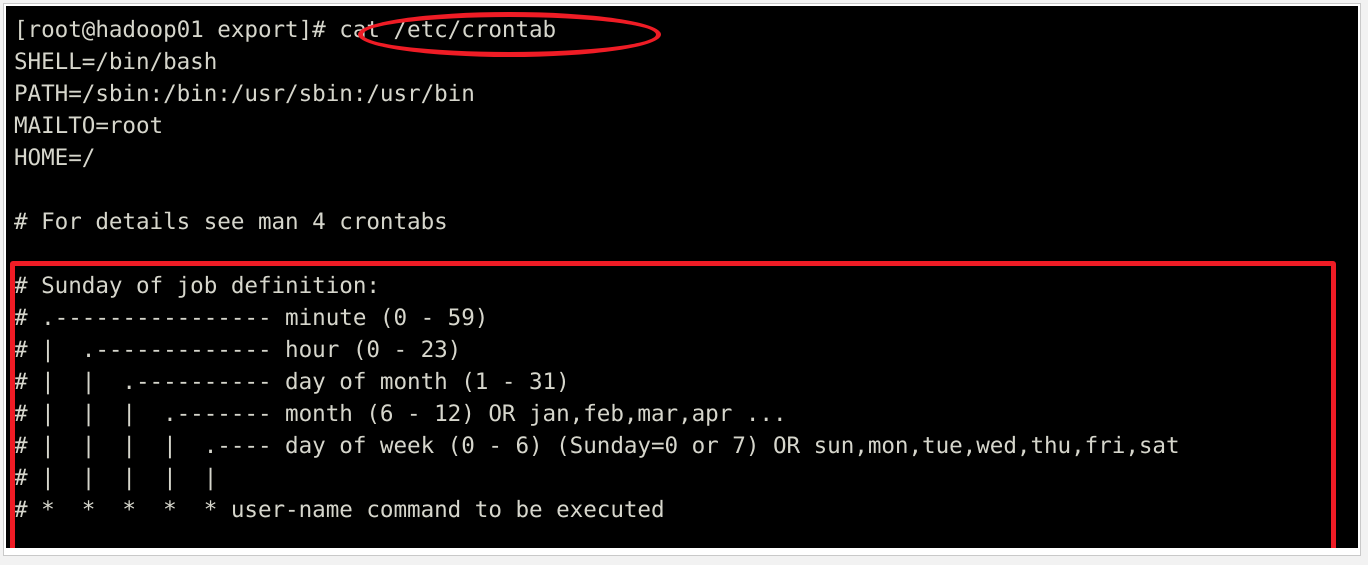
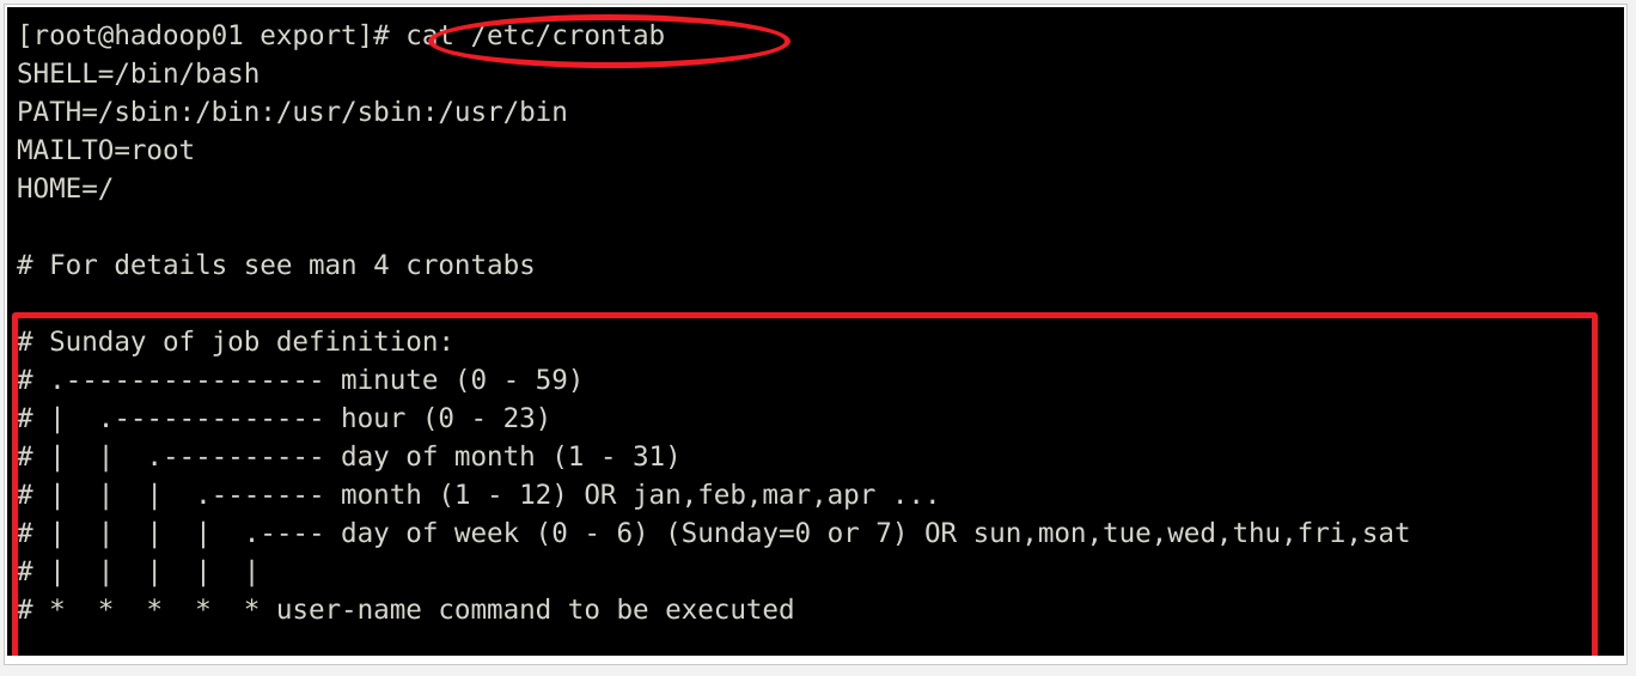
  [root@hadoop01 export]# cat /etc/crontab
  SHELL=/bin/bash
  PATH=/sbin:/bin:/usr/sbin:/usr/bin
  MAILTO=root
  HOME=/
  # For details see man 4 crontabs
  # Sunday of job definition:
  # .---------------- minute (0 - 59)
  # | .------------- hour (0 - 23)
  # | | .---------- day of month (1 - 31)
- # | | | .------- month (6 - 12) OR jan,feb,mar,apr ...
+ # | | | .------- month (1 - 12) OR jan,feb,mar,apr ...
  # | | | | .---- day of week (0 - 6) (Sunday=0 or 7) OR sun,mon,tue,wed,thu,fri,sat
  # | | | | |
  # * * * * * user-name command to be executed
